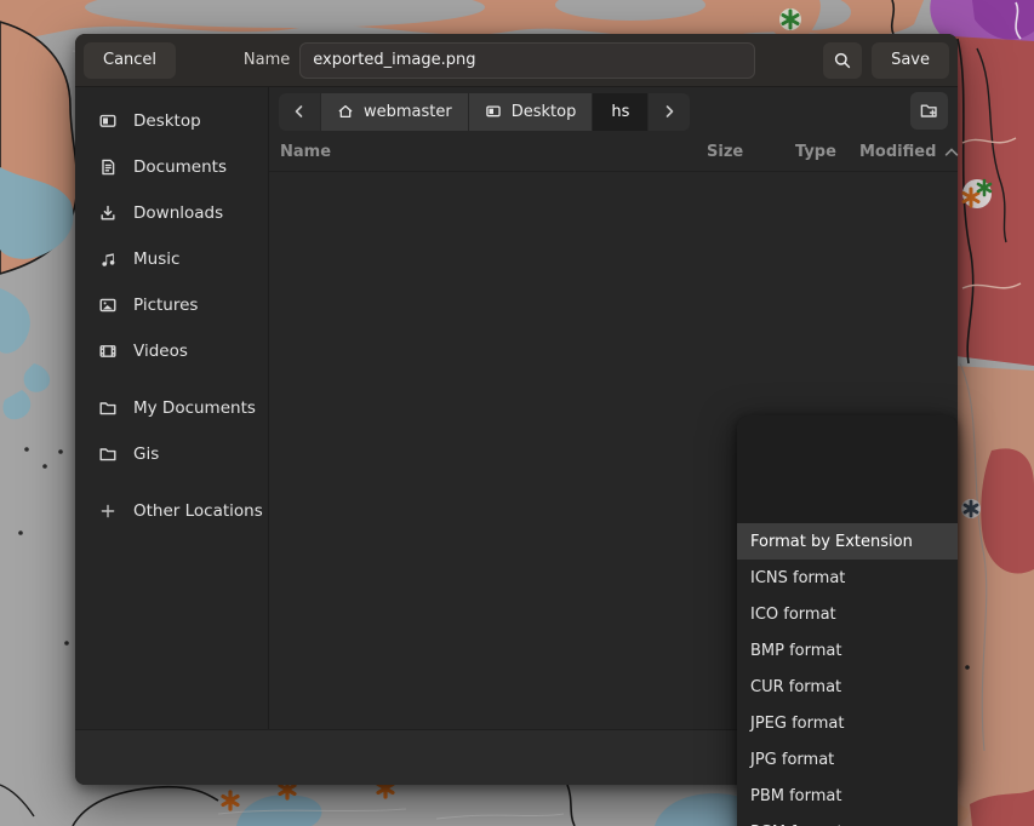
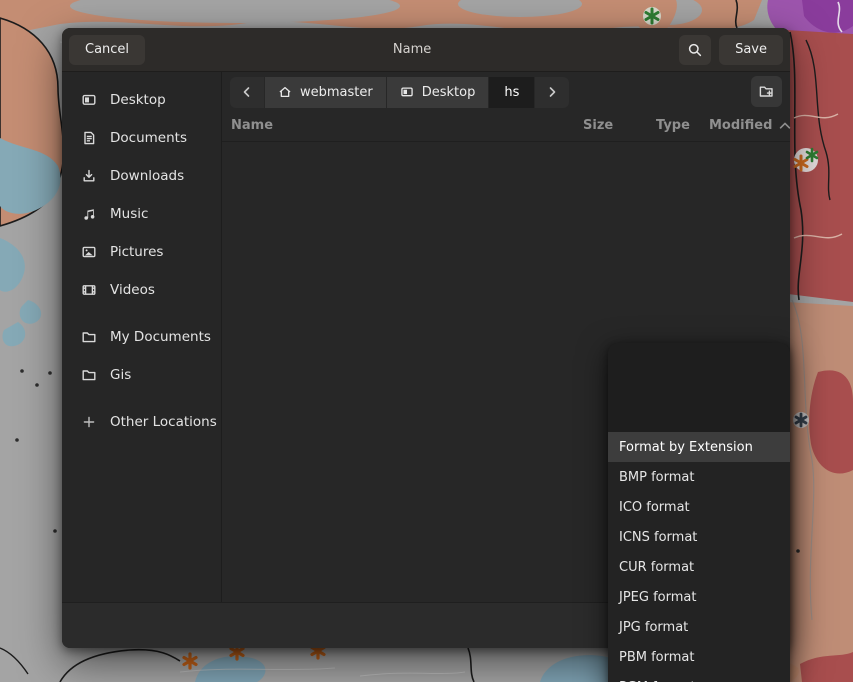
  Cancel
  Name
- exported_image.png
  Save
  Desktop
  Documents
  Downloads
  Music
  Pictures
  Videos
  My Documents
  Gis
  Other Locations
  webmaster
  Desktop
  hs
  Name
  Size
  Type
  Modified
  Format by Extension
- ICNS format
+ BMP format
  ICO format
- BMP format
+ ICNS format
  CUR format
  JPEG format
  JPG format
  PBM format
